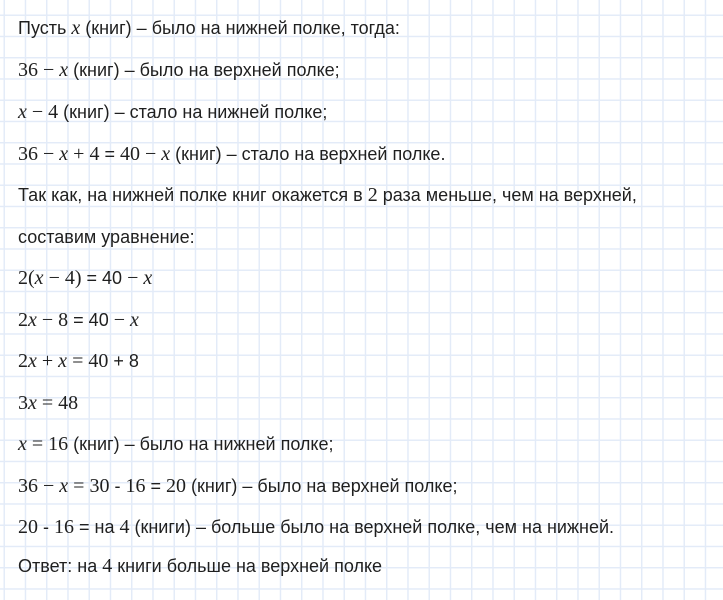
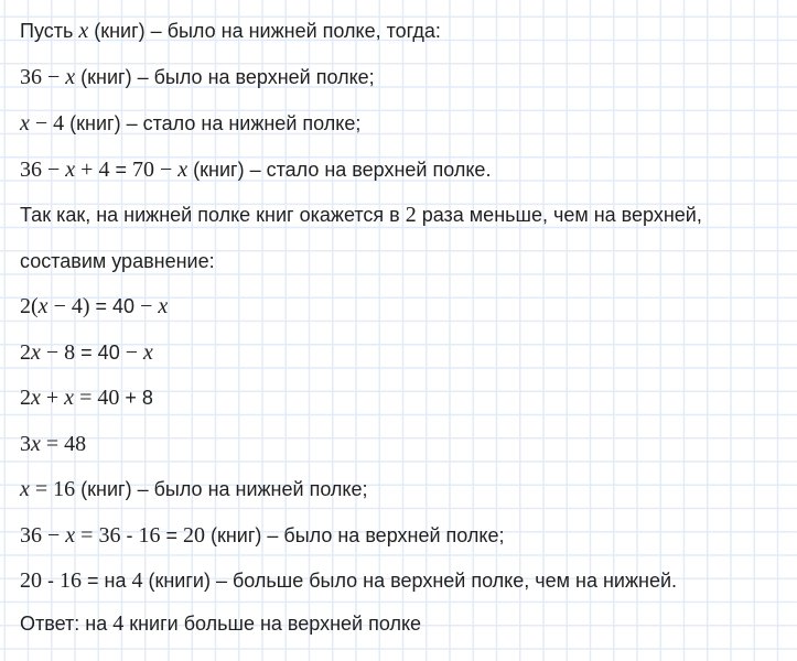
  Пусть x (книг) – было на нижней полке, тогда:
  36 − x (книг) – было на верхней полке;
  x − 4 (книг) – стало на нижней полке;
- 36 − x + 4 = 40 − x (книг) – стало на верхней полке.
+ 36 − x + 4 = 70 − x (книг) – стало на верхней полке.
  Так как, на нижней полке книг окажется в 2 раза меньше, чем на верхней,
  составим уравнение:
  2(x − 4) = 40 − x
  2x − 8 = 40 − x
  2x + x = 40 + 8
  3x = 48
  x = 16 (книг) – было на нижней полке;
- 36 − x = 30 - 16 = 20 (книг) – было на верхней полке;
+ 36 − x = 36 - 16 = 20 (книг) – было на верхней полке;
  20 - 16 = на 4 (книги) – больше было на верхней полке, чем на нижней.
  Ответ: на 4 книги больше на верхней полке
